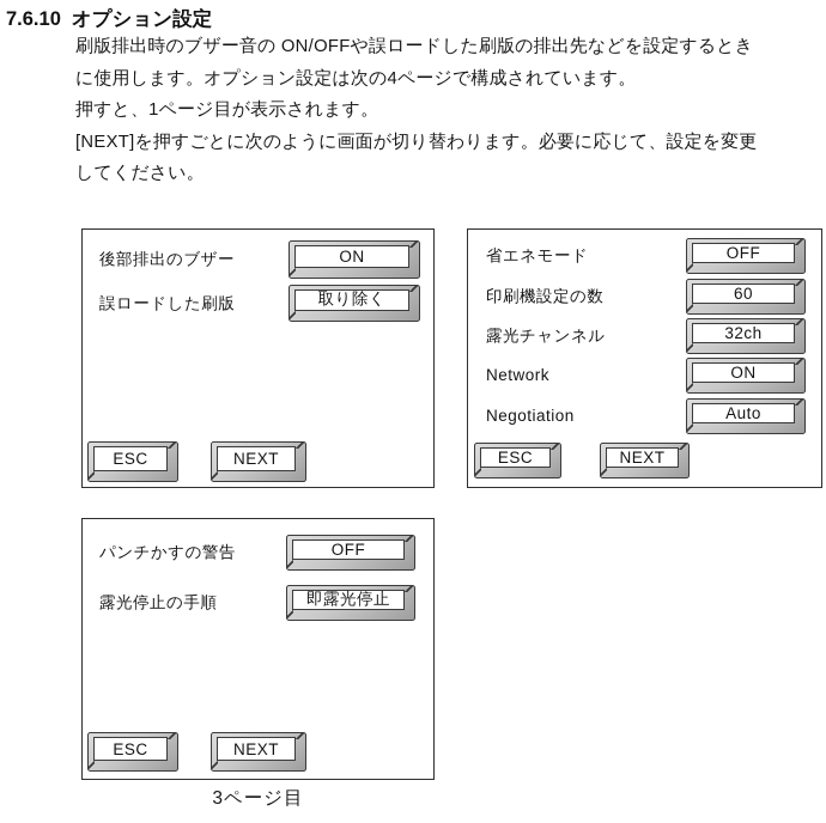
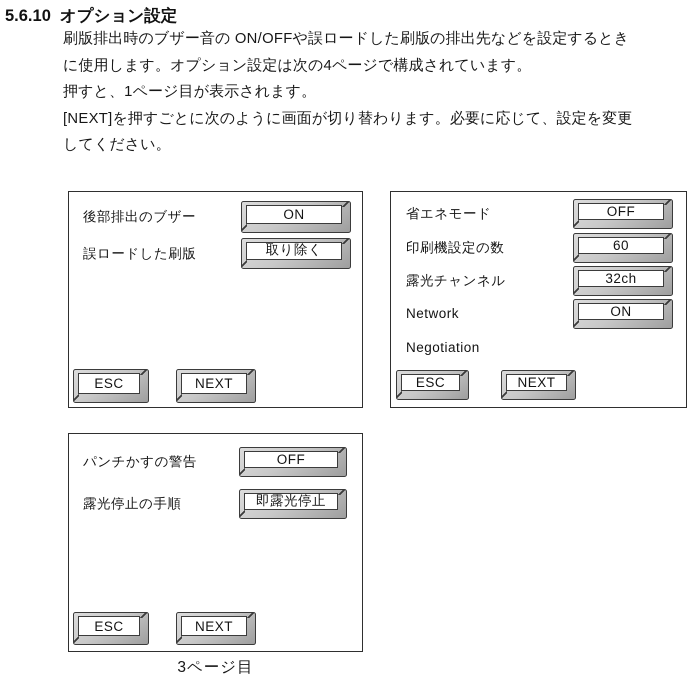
- 7.6.10
+ 5.6.10
  オプション設定
  刷版排出時のブザー音の ON/OFFや誤ロードした刷版の排出先などを設定するとき
  に使用します。オプション設定は次の4ページで構成されています。
  押すと、1ページ目が表示されます。
  [NEXT]を押すごとに次のように画面が切り替わります。必要に応じて、設定を変更
  してください。
  後部排出のブザー
  ON
  誤ロードした刷版
  取り除く
  ESC
  NEXT
  省エネモード
  OFF
  印刷機設定の数
  60
  露光チャンネル
  32ch
  Network
  ON
  Negotiation
- Auto
  ESC
  NEXT
  パンチかすの警告
  OFF
  露光停止の手順
  即露光停止
  ESC
  NEXT
  3ページ目
